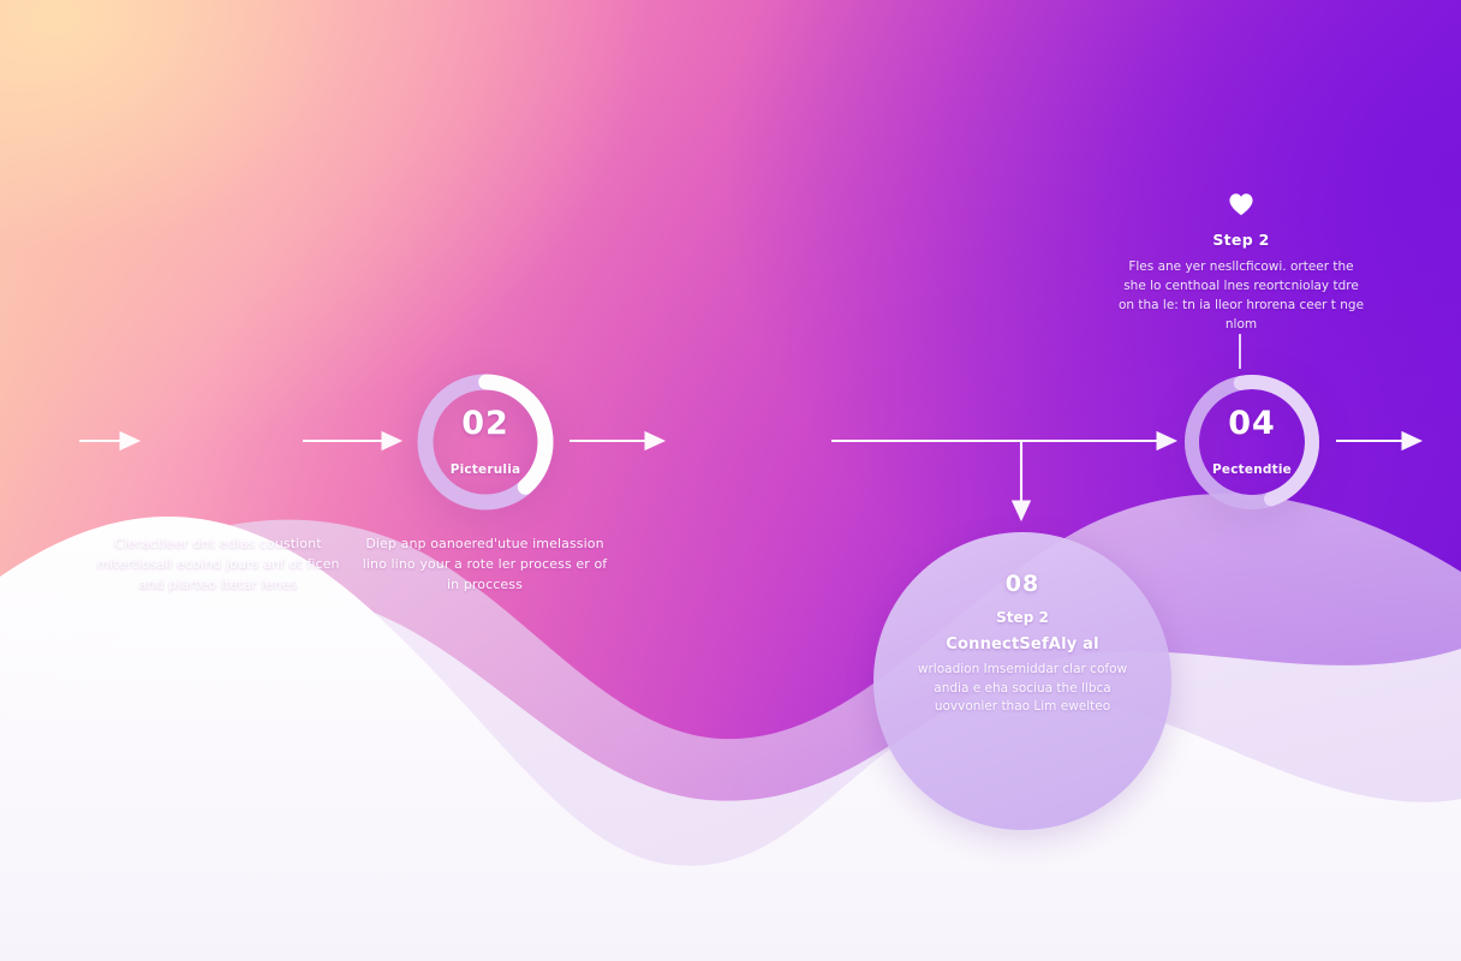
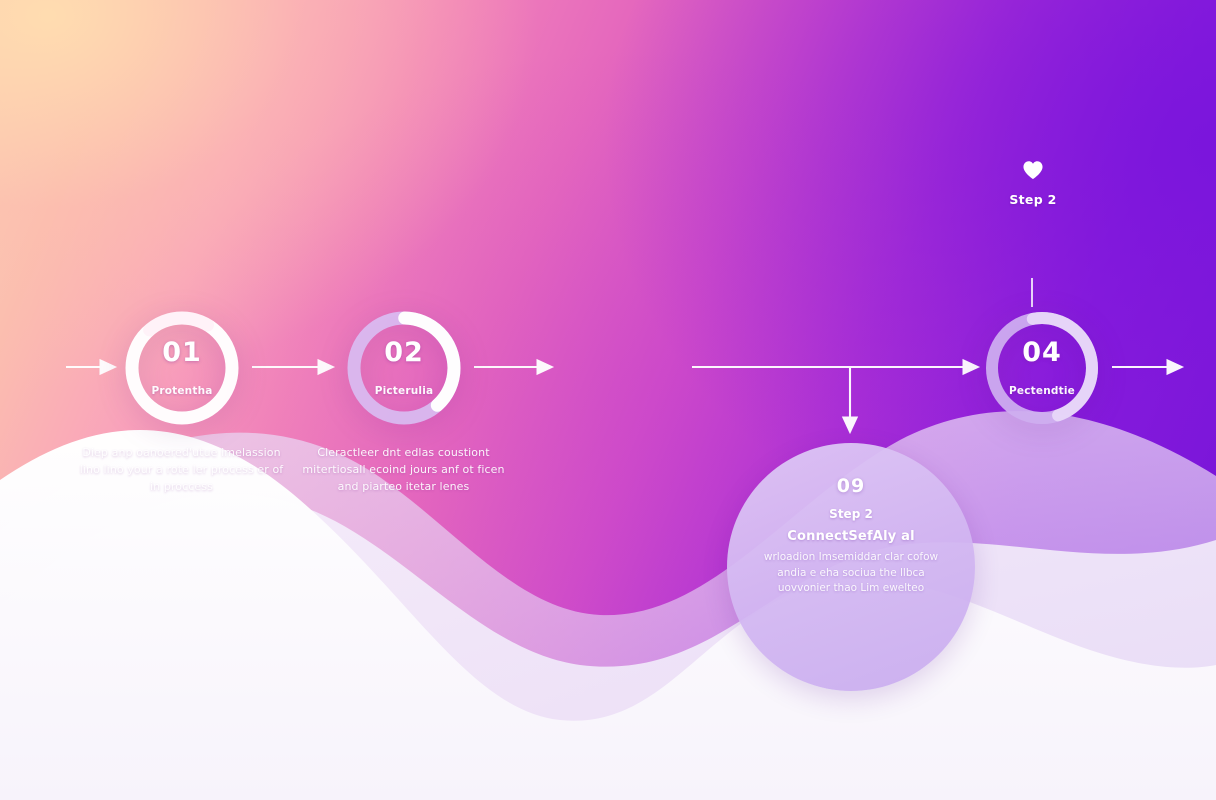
+ 01
+ Protentha
- Cleractleer dnt edlas coustiont mitertiosall ecoind jours anf ot ficen and piarteo itetar lenes
+ Diep anp oanoered'utue imelassion lino lino your a rote ler process er of in proccess
  02
  Picterulia
- Diep anp oanoered'utue imelassion lino lino your a rote ler process er of in proccess
+ Cleractleer dnt edlas coustiont mitertiosall ecoind jours anf ot ficen and piarteo itetar lenes
  04
  Pectendtie
  Step 2
- Fles ane yer nesllcficowi. orteer the she lo centhoal lnes reortcniolay tdre on tha le: tn ia lleor hrorena ceer t nge nlom
- 08
+ 09
  Step 2
  ConnectSefAly al
  wrloadion Imsemiddar clar cofow andia e eha sociua the llbca uovvonier thao Lim ewelteo
